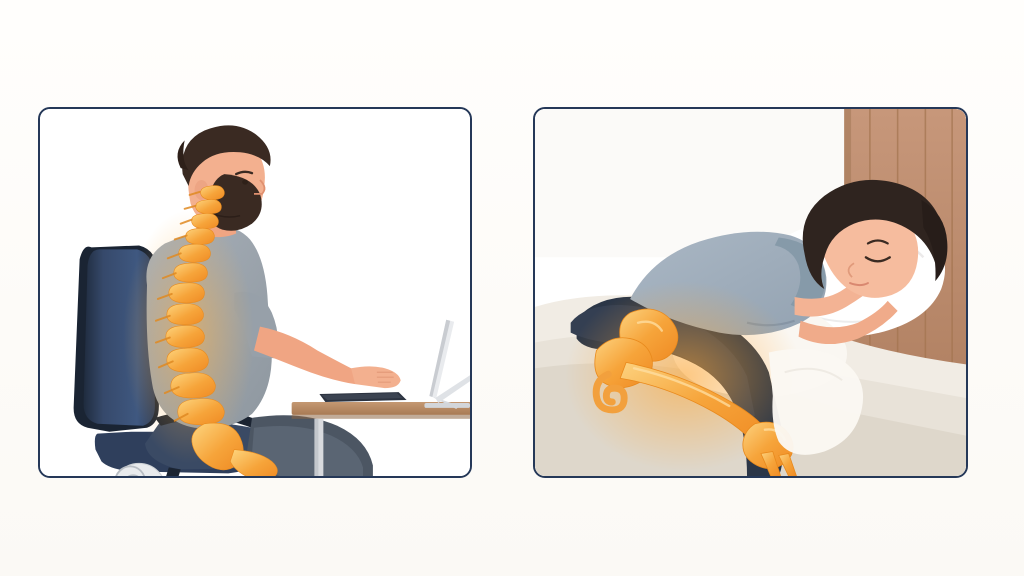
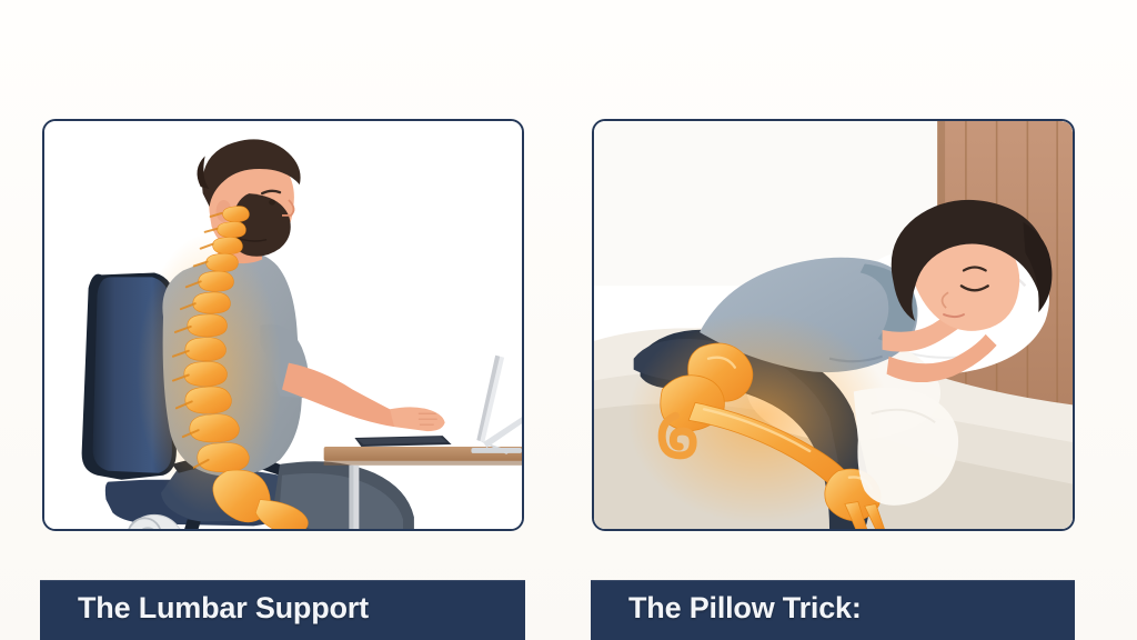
+ The Lumbar Support
+ The Pillow Trick:
